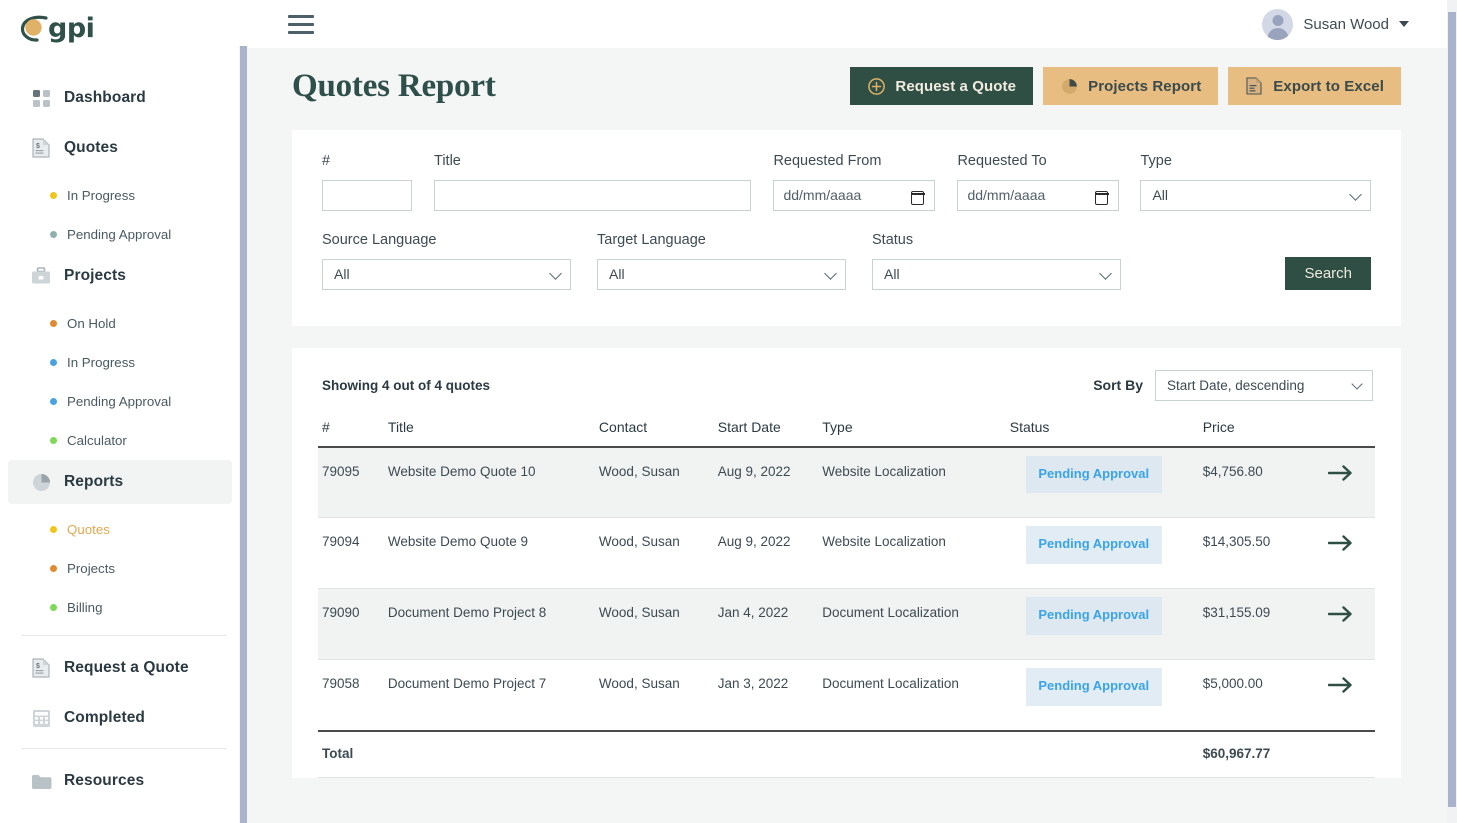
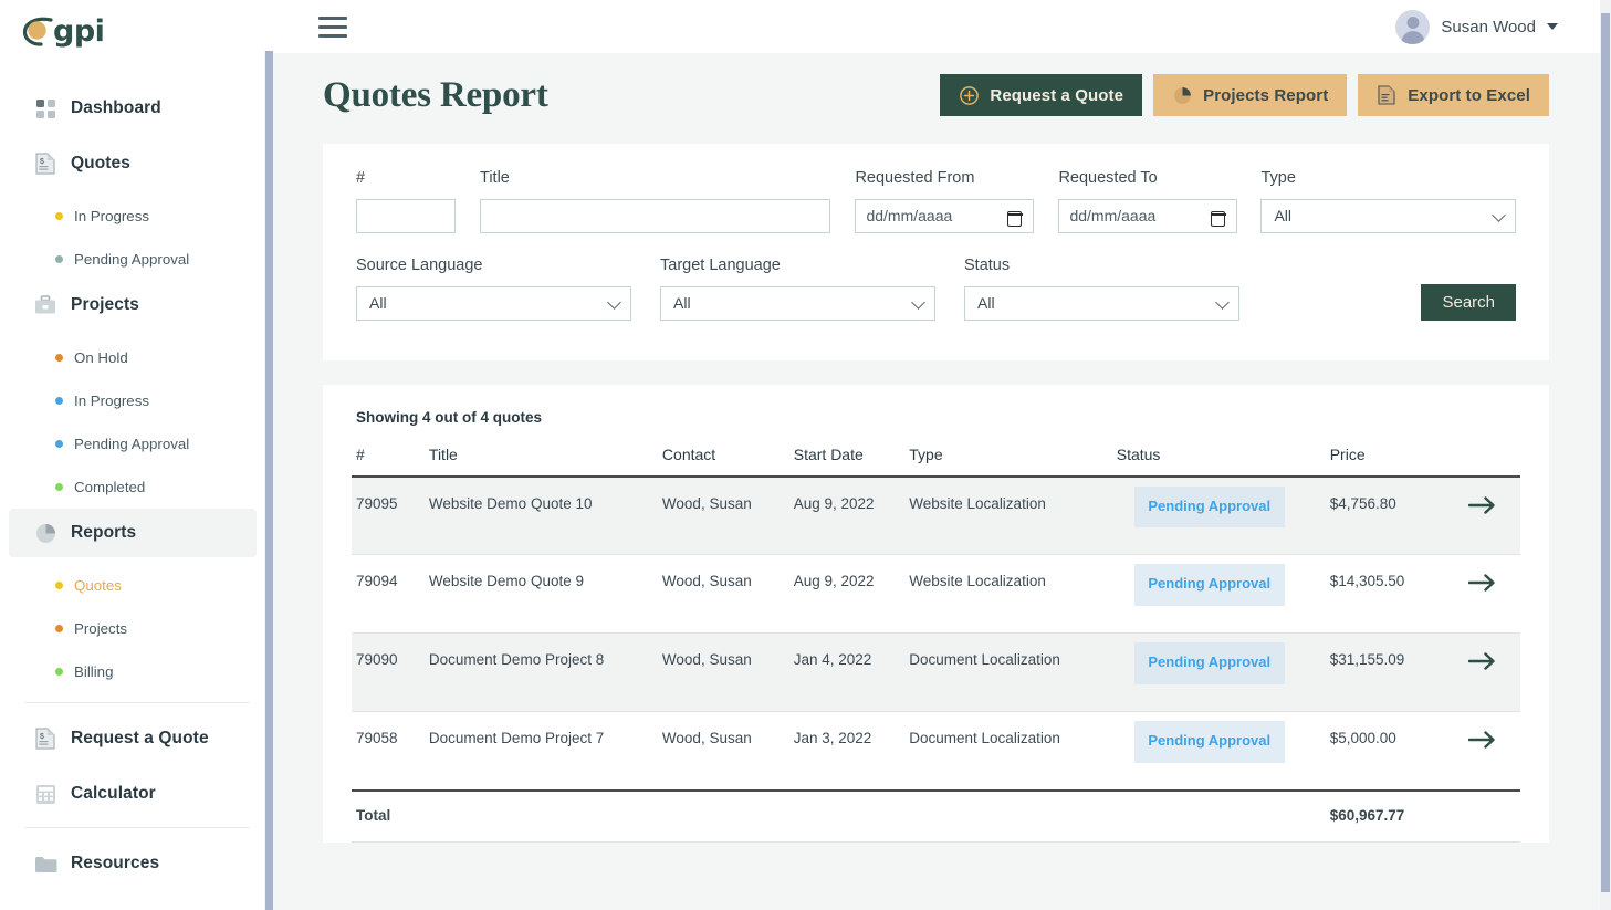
  gpi
  Dashboard
  Quotes
  In Progress
  Pending Approval
  Projects
  On Hold
  In Progress
  Pending Approval
- Calculator
+ Completed
  Reports
  Quotes
  Projects
  Billing
  Request a Quote
- Completed
+ Calculator
  Resources
  Susan Wood
  Quotes Report
  Request a Quote
  Projects Report
  Export to Excel
  #
  Title
  Requested From
  dd/mm/aaaa
  Requested To
  dd/mm/aaaa
  Type
  All
  Source Language
  All
  Target Language
  All
  Status
  All
  Search
  Showing 4 out of 4 quotes
- Sort By
- Start Date, descending
  #	Title	Contact	Start Date	Type	Status	Price
  79095	Website Demo Quote 10	Wood, Susan	Aug 9, 2022	Website Localization	Pending Approval	$4,756.80
  79094	Website Demo Quote 9	Wood, Susan	Aug 9, 2022	Website Localization	Pending Approval	$14,305.50
  79090	Document Demo Project 8	Wood, Susan	Jan 4, 2022	Document Localization	Pending Approval	$31,155.09
  79058	Document Demo Project 7	Wood, Susan	Jan 3, 2022	Document Localization	Pending Approval	$5,000.00
  Total						$60,967.77
